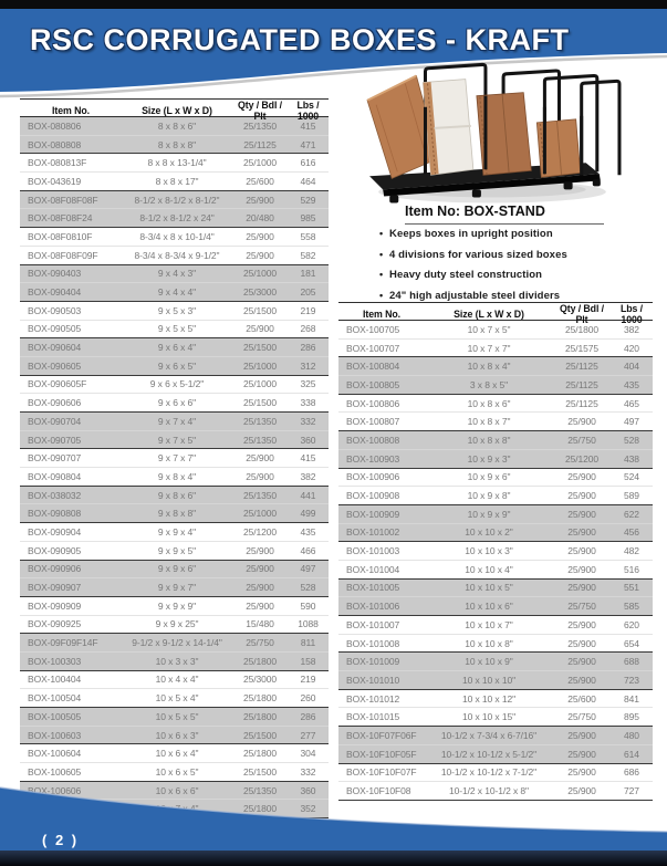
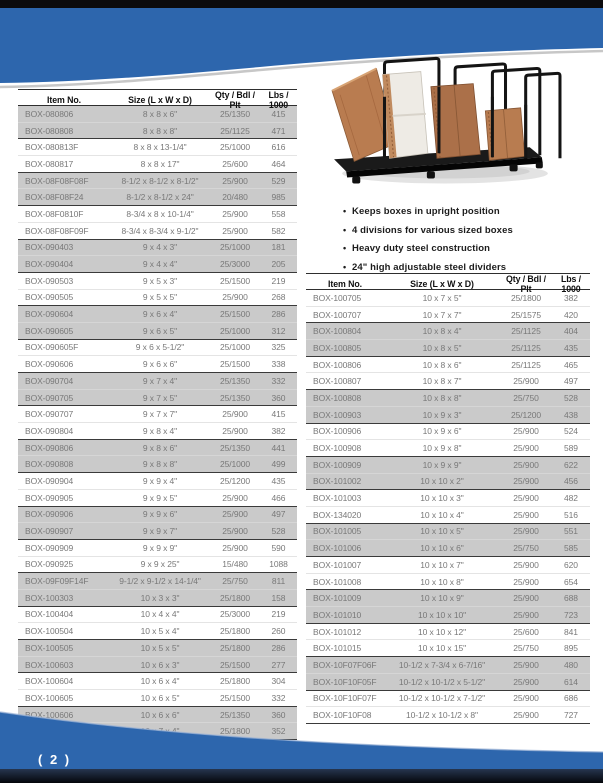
- RSC CORRUGATED BOXES - KRAFT
- Item No: BOX-STAND
  •
  Keeps boxes in upright position
  •
  4 divisions for various sized boxes
  •
  Heavy duty steel construction
  •
  24" high adjustable steel dividers
  Item No.
  Size (L x W x D)
  Qty / Bdl / Plt
  Lbs / 1000
  BOX-080806
  8 x 8 x 6"
  25/1350
  415
  BOX-080808
  8 x 8 x 8"
  25/1125
  471
  BOX-080813F
  8 x 8 x 13-1/4"
  25/1000
  616
- BOX-043619
+ BOX-080817
  8 x 8 x 17"
  25/600
  464
  BOX-08F08F08F
  8-1/2 x 8-1/2 x 8-1/2"
  25/900
  529
  BOX-08F08F24
  8-1/2 x 8-1/2 x 24"
  20/480
  985
  BOX-08F0810F
  8-3/4 x 8 x 10-1/4"
  25/900
  558
  BOX-08F08F09F
  8-3/4 x 8-3/4 x 9-1/2"
  25/900
  582
  BOX-090403
  9 x 4 x 3"
  25/1000
  181
  BOX-090404
  9 x 4 x 4"
  25/3000
  205
  BOX-090503
  9 x 5 x 3"
  25/1500
  219
  BOX-090505
  9 x 5 x 5"
  25/900
  268
  BOX-090604
  9 x 6 x 4"
  25/1500
  286
  BOX-090605
  9 x 6 x 5"
  25/1000
  312
  BOX-090605F
  9 x 6 x 5-1/2"
  25/1000
  325
  BOX-090606
  9 x 6 x 6"
  25/1500
  338
  BOX-090704
  9 x 7 x 4"
  25/1350
  332
  BOX-090705
  9 x 7 x 5"
  25/1350
  360
  BOX-090707
  9 x 7 x 7"
  25/900
  415
  BOX-090804
  9 x 8 x 4"
  25/900
  382
- BOX-038032
+ BOX-090806
  9 x 8 x 6"
  25/1350
  441
  BOX-090808
  9 x 8 x 8"
  25/1000
  499
  BOX-090904
  9 x 9 x 4"
  25/1200
  435
  BOX-090905
  9 x 9 x 5"
  25/900
  466
  BOX-090906
  9 x 9 x 6"
  25/900
  497
  BOX-090907
  9 x 9 x 7"
  25/900
  528
  BOX-090909
  9 x 9 x 9"
  25/900
  590
  BOX-090925
  9 x 9 x 25"
  15/480
  1088
  BOX-09F09F14F
  9-1/2 x 9-1/2 x 14-1/4"
  25/750
  811
  BOX-100303
  10 x 3 x 3"
  25/1800
  158
  BOX-100404
  10 x 4 x 4"
  25/3000
  219
  BOX-100504
  10 x 5 x 4"
  25/1800
  260
  BOX-100505
  10 x 5 x 5"
  25/1800
  286
  BOX-100603
  10 x 6 x 3"
  25/1500
  277
  BOX-100604
  10 x 6 x 4"
  25/1800
  304
  BOX-100605
  10 x 6 x 5"
  25/1500
  332
  BOX-100606
  10 x 6 x 6"
  25/1350
  360
  25/1800
  352
  Item No.
  Size (L x W x D)
  Qty / Bdl / Plt
  Lbs / 1000
  BOX-100705
  10 x 7 x 5"
  25/1800
  382
  BOX-100707
  10 x 7 x 7"
  25/1575
  420
  BOX-100804
  10 x 8 x 4"
  25/1125
  404
  BOX-100805
- 3 x 8 x 5"
+ 10 x 8 x 5"
  25/1125
  435
  BOX-100806
  10 x 8 x 6"
  25/1125
  465
  BOX-100807
  10 x 8 x 7"
  25/900
  497
  BOX-100808
  10 x 8 x 8"
  25/750
  528
  BOX-100903
  10 x 9 x 3"
  25/1200
  438
  BOX-100906
  10 x 9 x 6"
  25/900
  524
  BOX-100908
  10 x 9 x 8"
  25/900
  589
  BOX-100909
  10 x 9 x 9"
  25/900
  622
  BOX-101002
  10 x 10 x 2"
  25/900
  456
  BOX-101003
  10 x 10 x 3"
  25/900
  482
- BOX-101004
+ BOX-134020
  10 x 10 x 4"
  25/900
  516
  BOX-101005
  10 x 10 x 5"
  25/900
  551
  BOX-101006
  10 x 10 x 6"
  25/750
  585
  BOX-101007
  10 x 10 x 7"
  25/900
  620
  BOX-101008
  10 x 10 x 8"
  25/900
  654
  BOX-101009
  10 x 10 x 9"
  25/900
  688
  BOX-101010
  10 x 10 x 10"
  25/900
  723
  BOX-101012
  10 x 10 x 12"
  25/600
  841
  BOX-101015
  10 x 10 x 15"
  25/750
  895
  BOX-10F07F06F
  10-1/2 x 7-3/4 x 6-7/16"
  25/900
  480
  BOX-10F10F05F
  10-1/2 x 10-1/2 x 5-1/2"
  25/900
  614
  BOX-10F10F07F
  10-1/2 x 10-1/2 x 7-1/2"
  25/900
  686
  BOX-10F10F08
  10-1/2 x 10-1/2 x 8"
  25/900
  727
  ( 2 )
